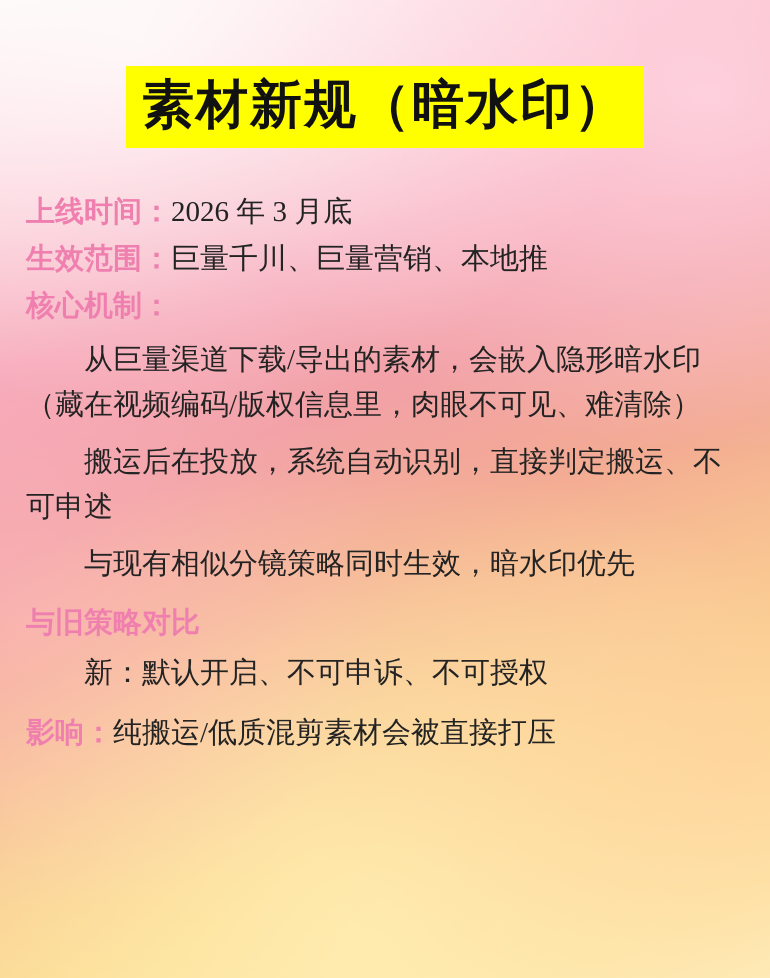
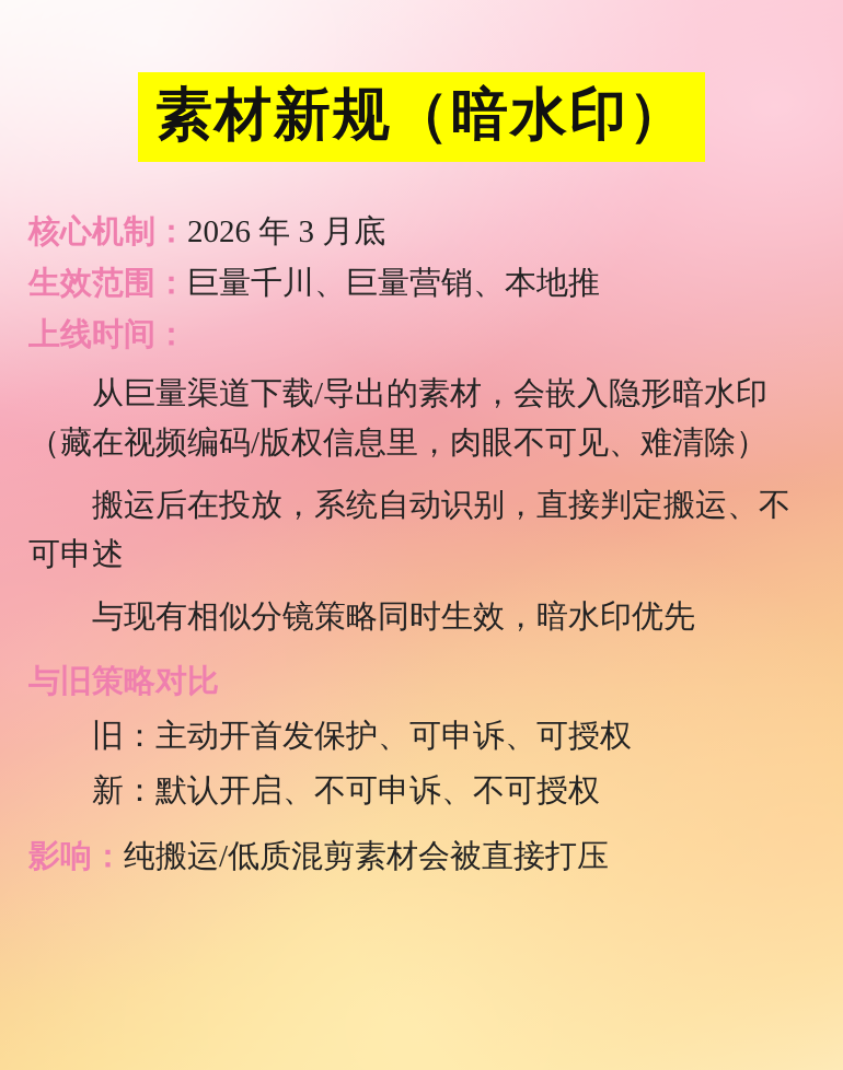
  素材新规（暗水印）
- 上线时间：2026 年 3 月底
+ 核心机制：2026 年 3 月底
  生效范围：巨量千川、巨量营销、本地推
- 核心机制：
+ 上线时间：
  从巨量渠道下载/导出的素材，会嵌入隐形暗水印（藏在视频编码/版权信息里，肉眼不可见、难清除）
  搬运后在投放，系统自动识别，直接判定搬运、不可申述
  与现有相似分镜策略同时生效，暗水印优先
  与旧策略对比
+ 旧：主动开首发保护、可申诉、可授权
  新：默认开启、不可申诉、不可授权
  影响：纯搬运/低质混剪素材会被直接打压
